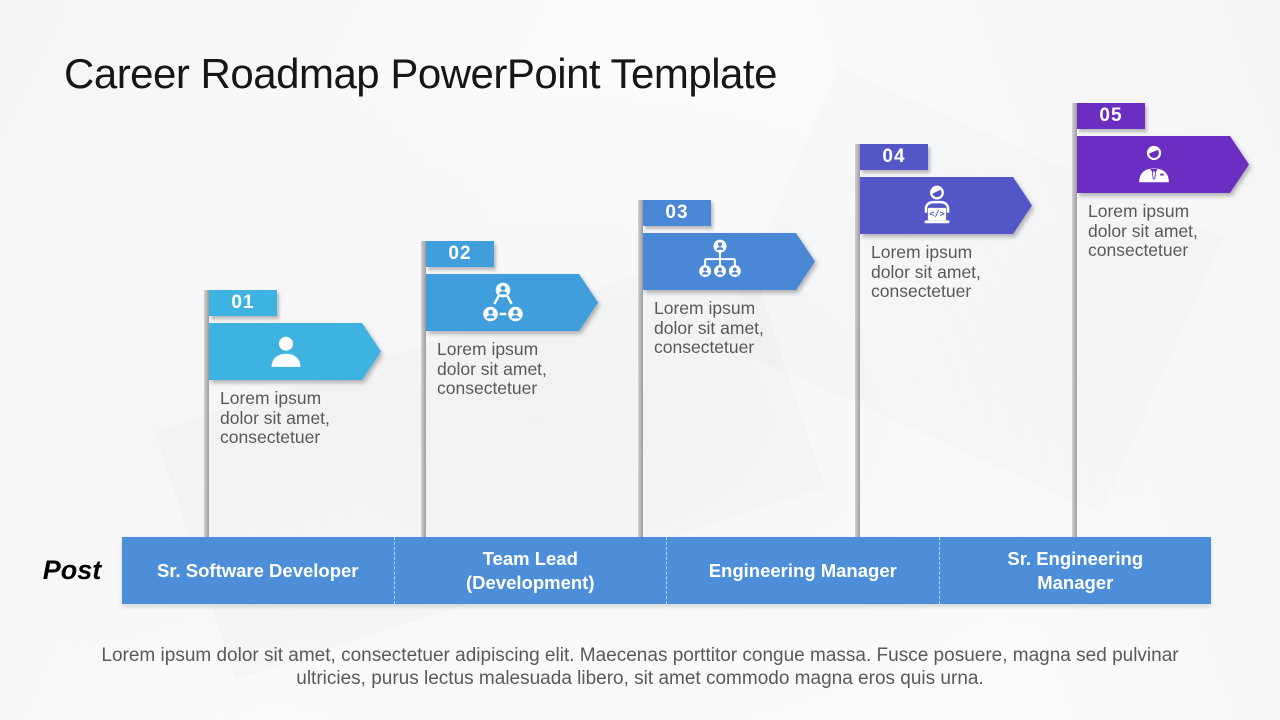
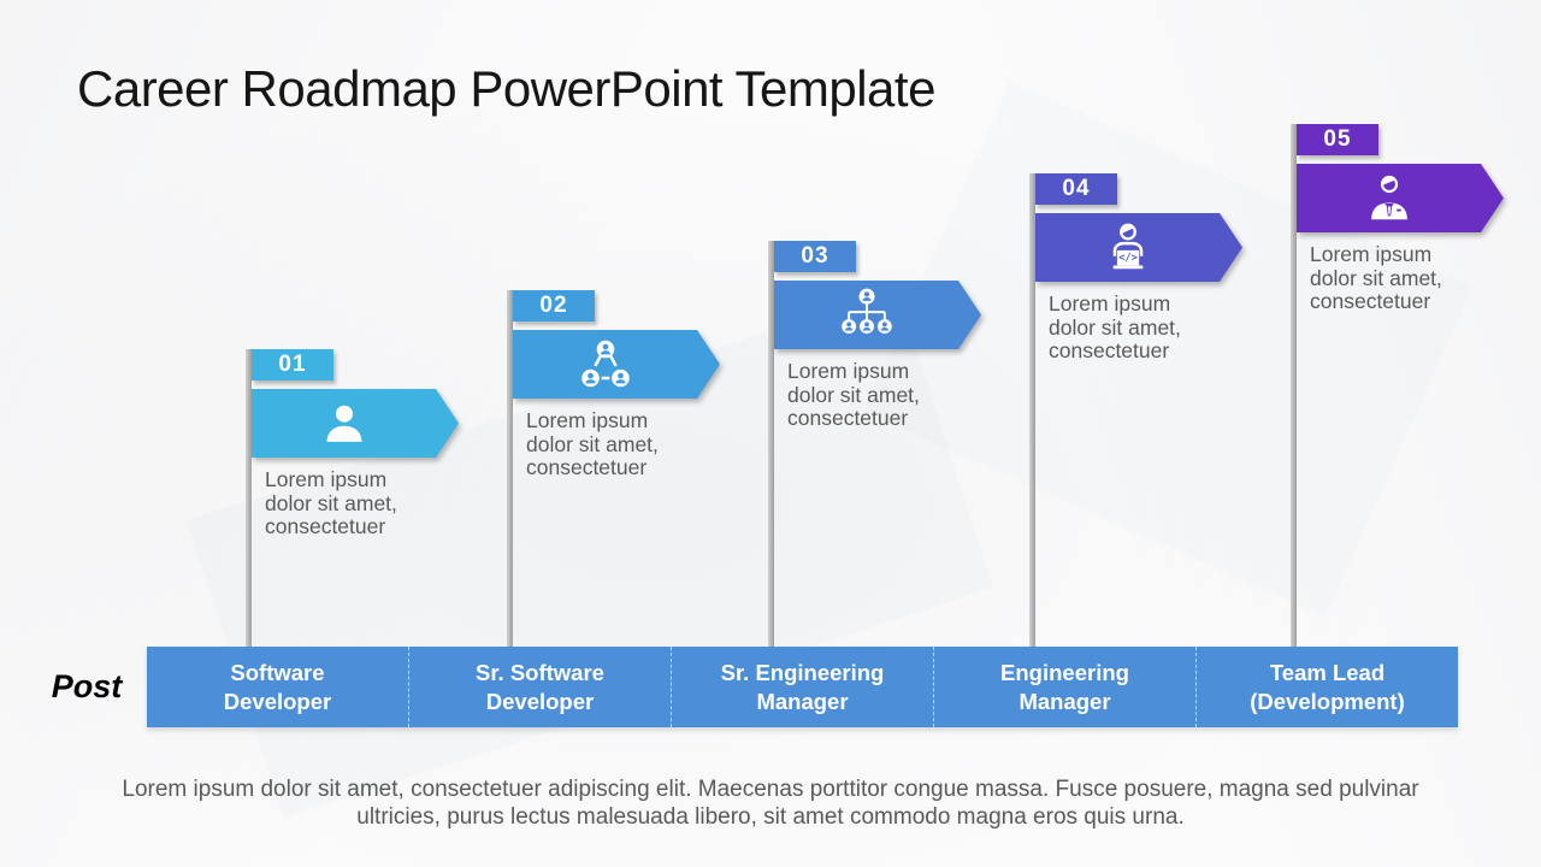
  Career Roadmap PowerPoint Template
  01
  Lorem ipsum dolor sit amet, consectetuer
  02
  Lorem ipsum dolor sit amet, consectetuer
  03
  Lorem ipsum dolor sit amet, consectetuer
  04
  </>
  Lorem ipsum dolor sit amet, consectetuer
  05
  Lorem ipsum dolor sit amet, consectetuer
  Post
+ Software Developer
  Sr. Software Developer
- Team Lead (Development)
+ Sr. Engineering Manager
  Engineering Manager
- Sr. Engineering Manager
+ Team Lead (Development)
  Lorem ipsum dolor sit amet, consectetuer adipiscing elit. Maecenas porttitor congue massa. Fusce posuere, magna sed pulvinar ultricies, purus lectus malesuada libero, sit amet commodo magna eros quis urna.
